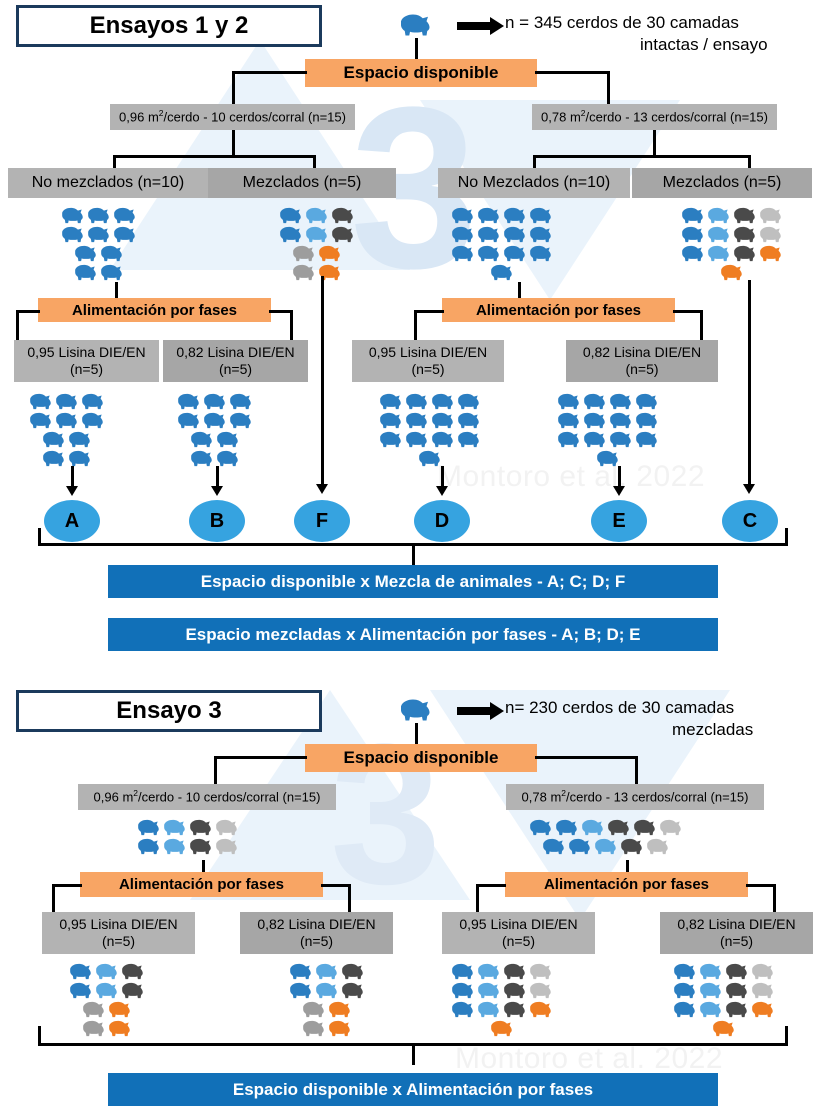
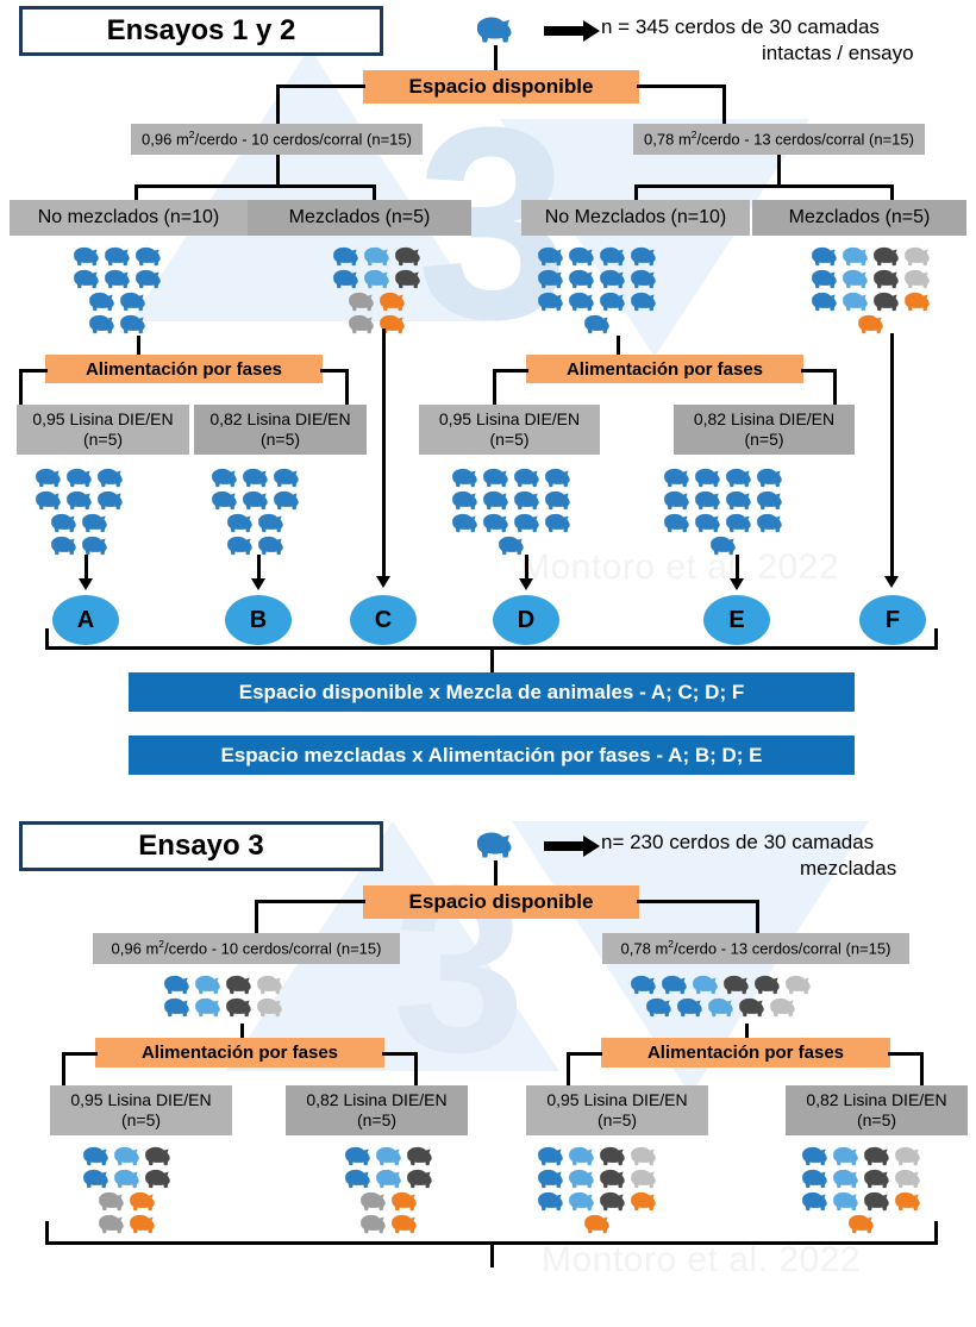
  3
  3
  Montoro et al. 2022
  Montoro et al. 2022
  Ensayos 1 y 2
  n = 345 cerdos de 30 camadas
  intactas / ensayo
  Espacio disponible
  0,96 m2/cerdo - 10 cerdos/corral (n=15)
  0,78 m2/cerdo - 13 cerdos/corral (n=15)
  No mezclados (n=10)
  Mezclados (n=5)
  No Mezclados (n=10)
  Mezclados (n=5)
  Alimentación por fases
  Alimentación por fases
  0,95 Lisina DIE/EN
  (n=5)
  0,82 Lisina DIE/EN
  (n=5)
  0,95 Lisina DIE/EN
  (n=5)
  0,82 Lisina DIE/EN
  (n=5)
  A
  B
- F
+ C
  D
  E
- C
+ F
  Espacio disponible x Mezcla de animales - A; C; D; F
  Espacio mezcladas x Alimentación por fases - A; B; D; E
  Ensayo 3
  n= 230 cerdos de 30 camadas
  mezcladas
  Espacio disponible
  0,96 m2/cerdo - 10 cerdos/corral (n=15)
  0,78 m2/cerdo - 13 cerdos/corral (n=15)
  Alimentación por fases
  Alimentación por fases
  0,95 Lisina DIE/EN
  (n=5)
  0,82 Lisina DIE/EN
  (n=5)
  0,95 Lisina DIE/EN
  (n=5)
  0,82 Lisina DIE/EN
  (n=5)
- Espacio disponible x Alimentación por fases
